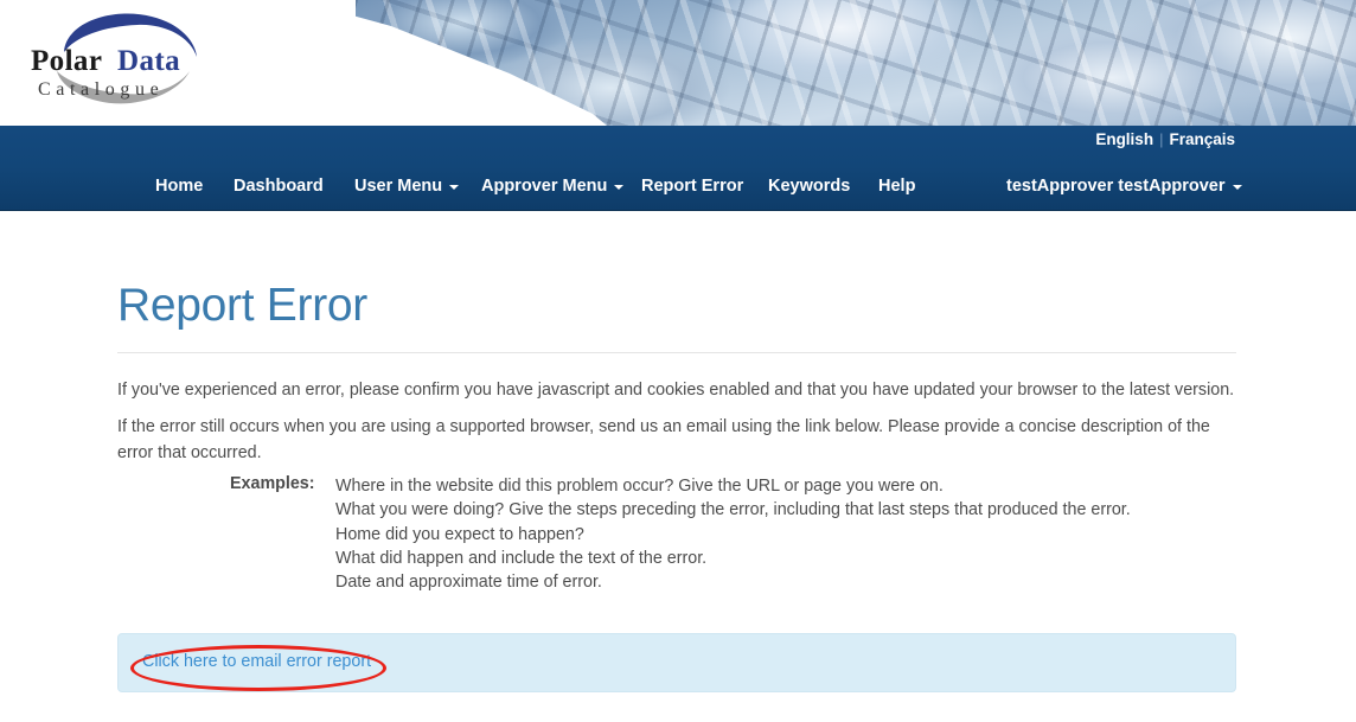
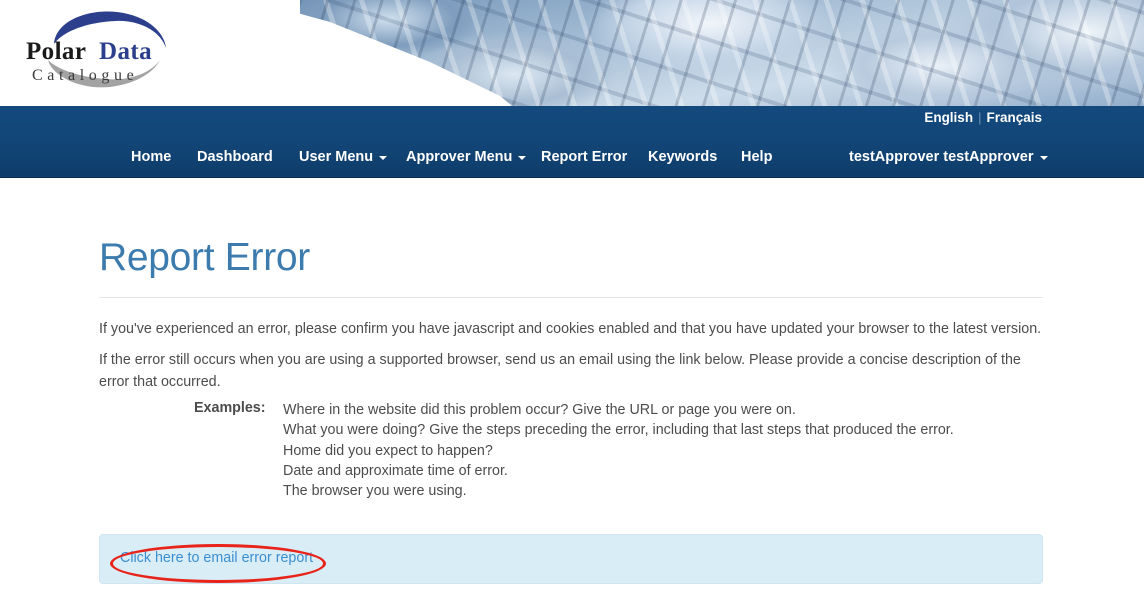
  Polar
  Data
  Catalogue
  English
  |
  Français
  Home
  Dashboard
  User Menu
  Approver Menu
  Report Error
  Keywords
  Help
  testApprover testApprover
  Report Error
  If you've experienced an error, please confirm you have javascript and cookies enabled and that you have updated your browser to the latest version.
  If the error still occurs when you are using a supported browser, send us an email using the link below. Please provide a concise description of the error that occurred.
  Examples:
  Where in the website did this problem occur? Give the URL or page you were on.
  What you were doing? Give the steps preceding the error, including that last steps that produced the error.
  Home did you expect to happen?
- What did happen and include the text of the error.
  Date and approximate time of error.
+ The browser you were using.
  Click here to email error report
